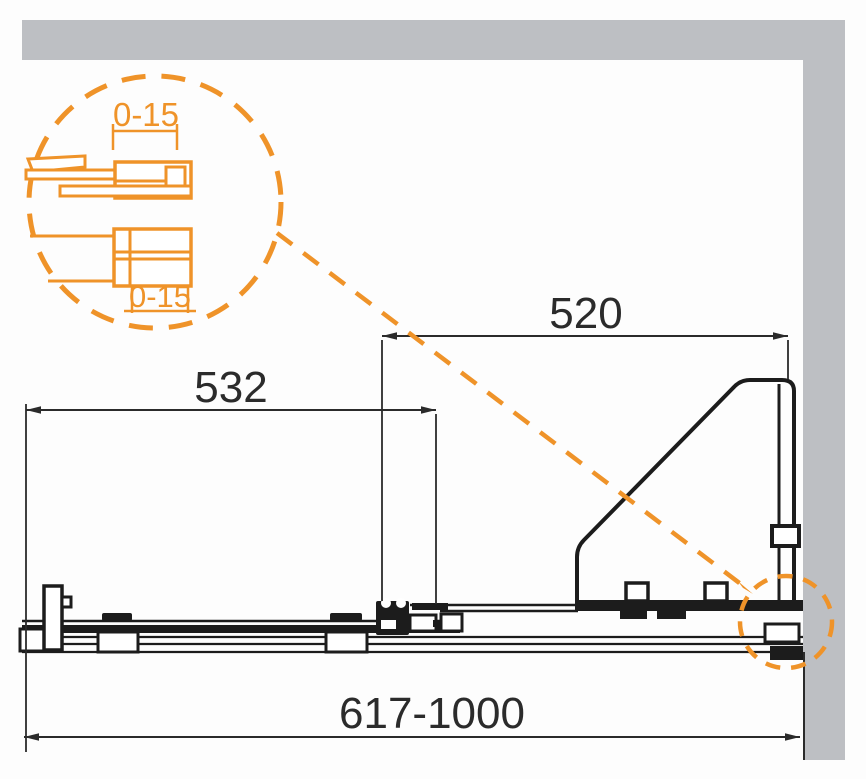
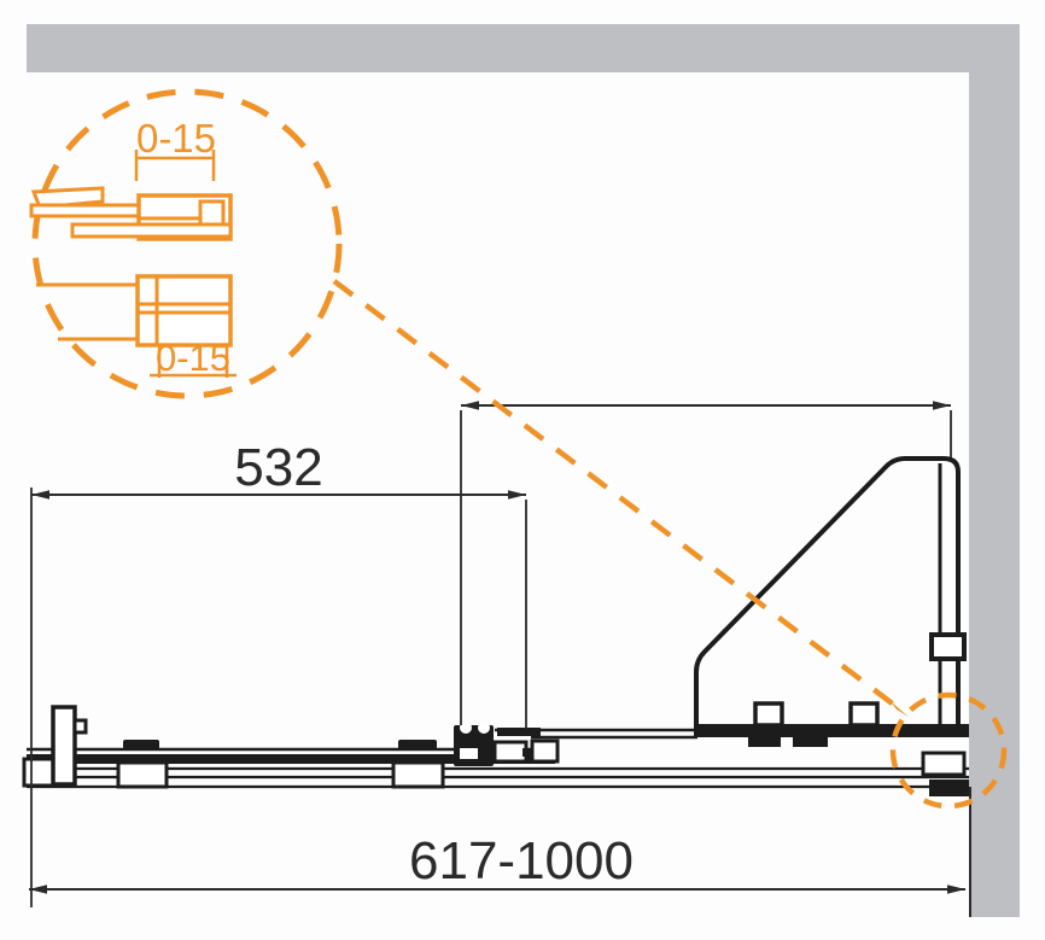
  532
- 520
  617-1000
  0-15
  0-15
